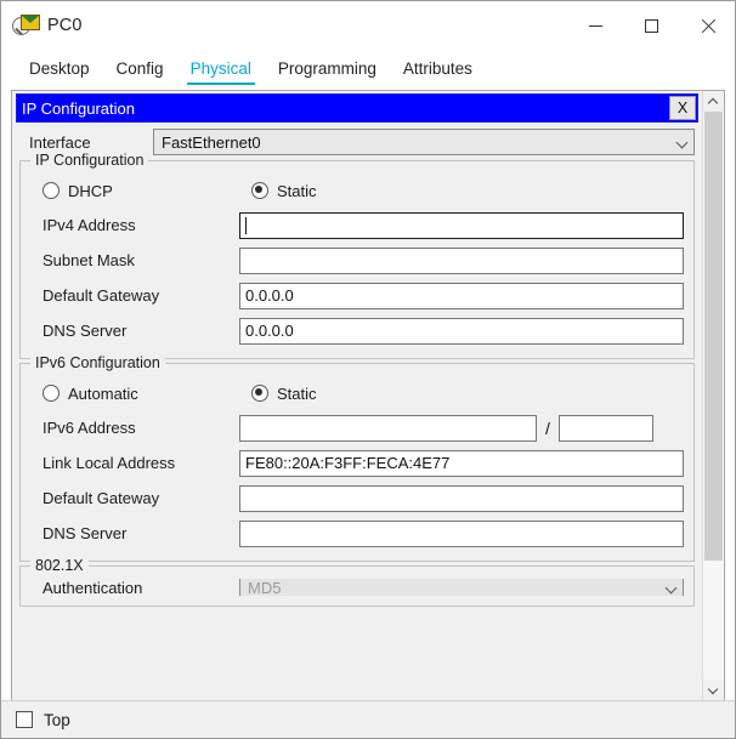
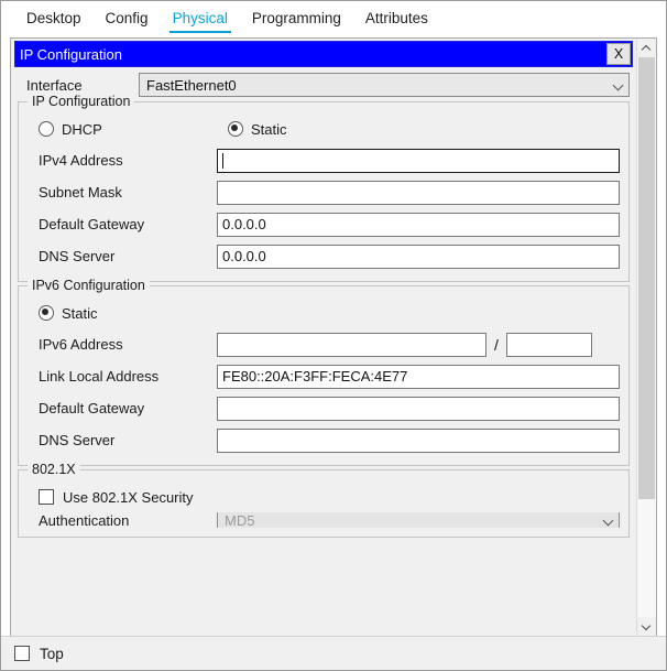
- PC0
  Desktop
  Config
  Physical
  Programming
  Attributes
  IP Configuration
  X
  Interface
  FastEthernet0
  IP Configuration
  DHCP
  Static
  IPv4 Address
  Subnet Mask
  Default Gateway
  0.0.0.0
  DNS Server
  0.0.0.0
  IPv6 Configuration
- Automatic
  Static
  IPv6 Address
  /
  Link Local Address
  FE80::20A:F3FF:FECA:4E77
  Default Gateway
  DNS Server
  802.1X
+ Use 802.1X Security
  Authentication
  MD5
  Top
